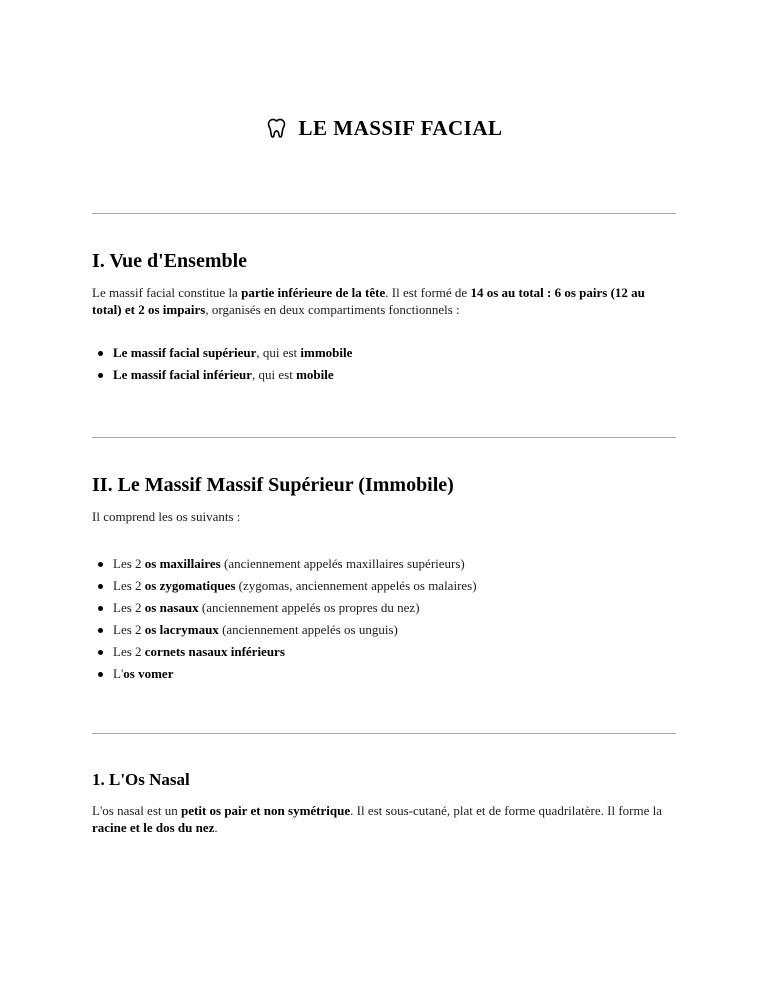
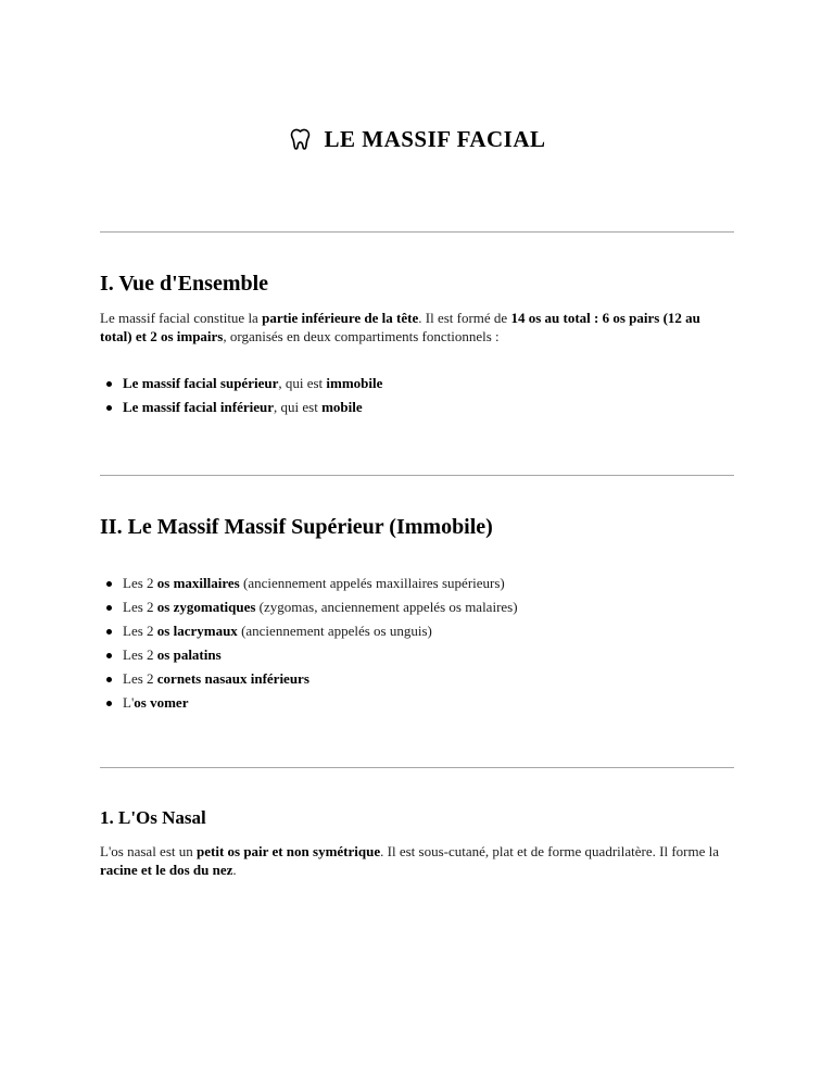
  LE MASSIF FACIAL
  I. Vue d'Ensemble
  Le massif facial constitue la partie inférieure de la tête. Il est formé de 14 os au total : 6 os pairs (12 au total) et 2 os impairs, organisés en deux compartiments fonctionnels :
  Le massif facial supérieur, qui est immobile
  Le massif facial inférieur, qui est mobile
  II. Le Massif Massif Supérieur (Immobile)
- Il comprend les os suivants :
  Les 2 os maxillaires (anciennement appelés maxillaires supérieurs)
  Les 2 os zygomatiques (zygomas, anciennement appelés os malaires)
- Les 2 os nasaux (anciennement appelés os propres du nez)
  Les 2 os lacrymaux (anciennement appelés os unguis)
+ Les 2 os palatins
  Les 2 cornets nasaux inférieurs
  L'os vomer
  1. L'Os Nasal
  L'os nasal est un petit os pair et non symétrique. Il est sous-cutané, plat et de forme quadrilatère. Il forme la racine et le dos du nez.
